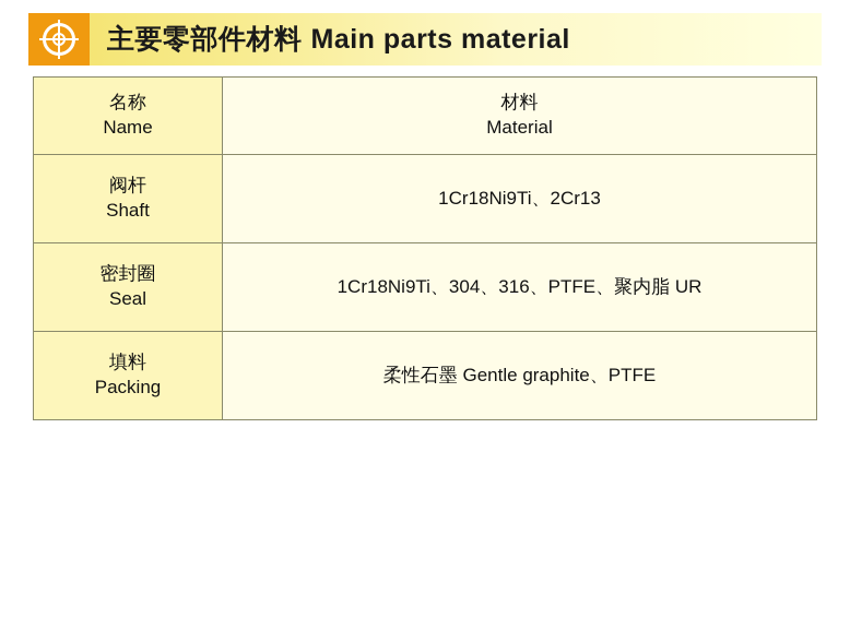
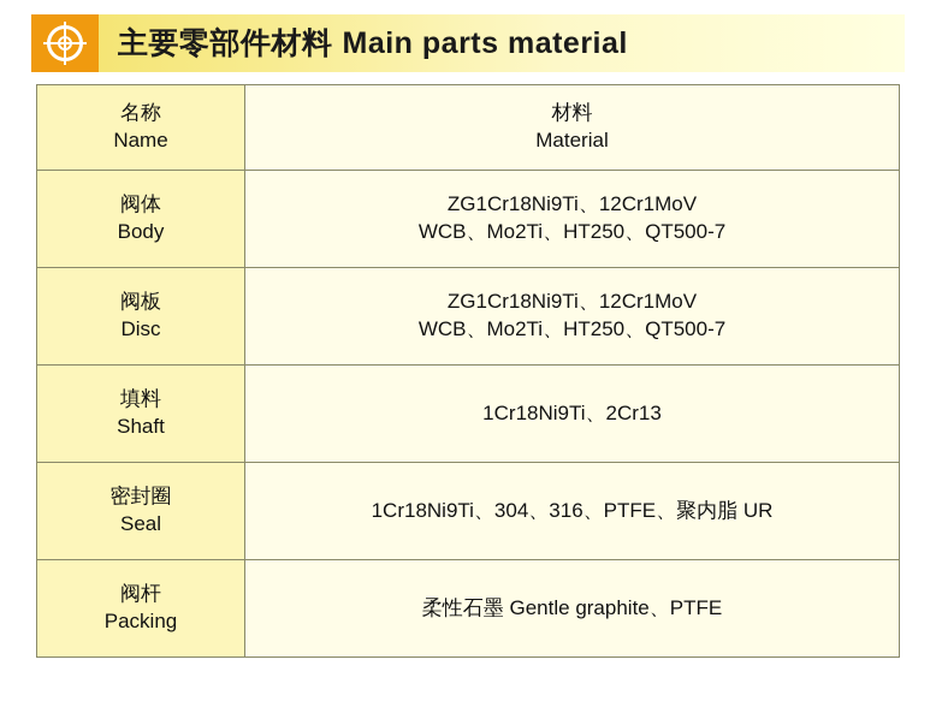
  主要零部件材料 Main parts material
  名称 Name	材料 Material
+ 阀体 Body	ZG1Cr18Ni9Ti、12Cr1MoV WCB、Mo2Ti、HT250、QT500-7
+ 阀板 Disc	ZG1Cr18Ni9Ti、12Cr1MoV WCB、Mo2Ti、HT250、QT500-7
- 阀杆 Shaft	1Cr18Ni9Ti、2Cr13
+ 填料 Shaft	1Cr18Ni9Ti、2Cr13
  密封圈 Seal	1Cr18Ni9Ti、304、316、PTFE、聚内脂 UR
- 填料 Packing	柔性石墨 Gentle graphite、PTFE
+ 阀杆 Packing	柔性石墨 Gentle graphite、PTFE
